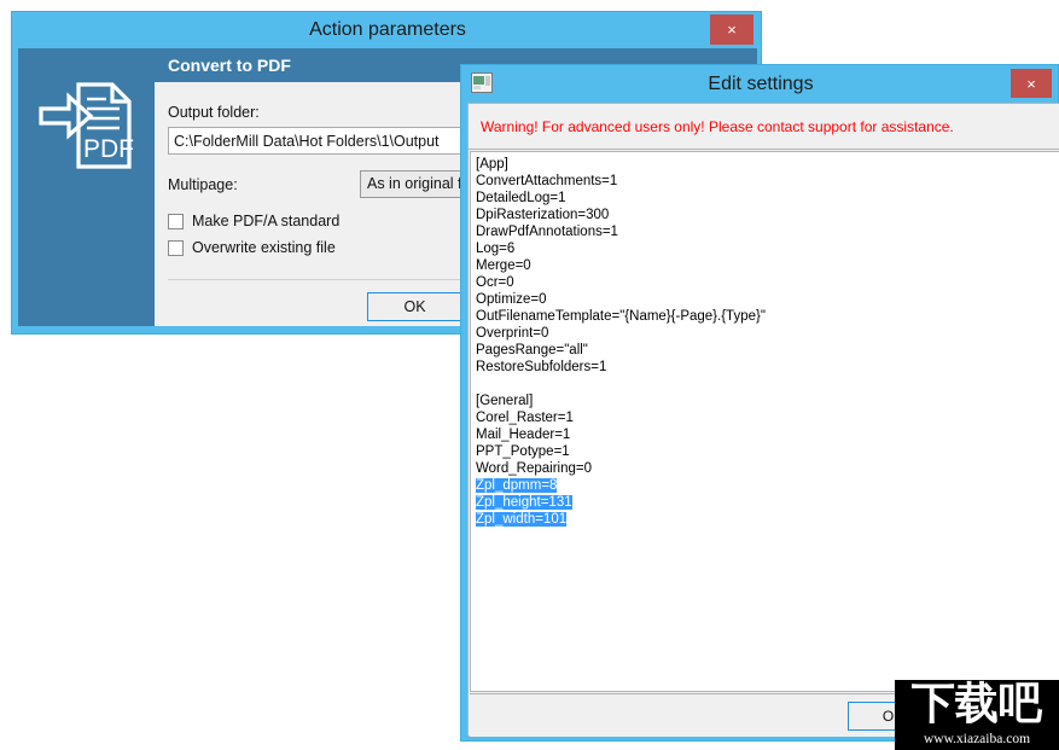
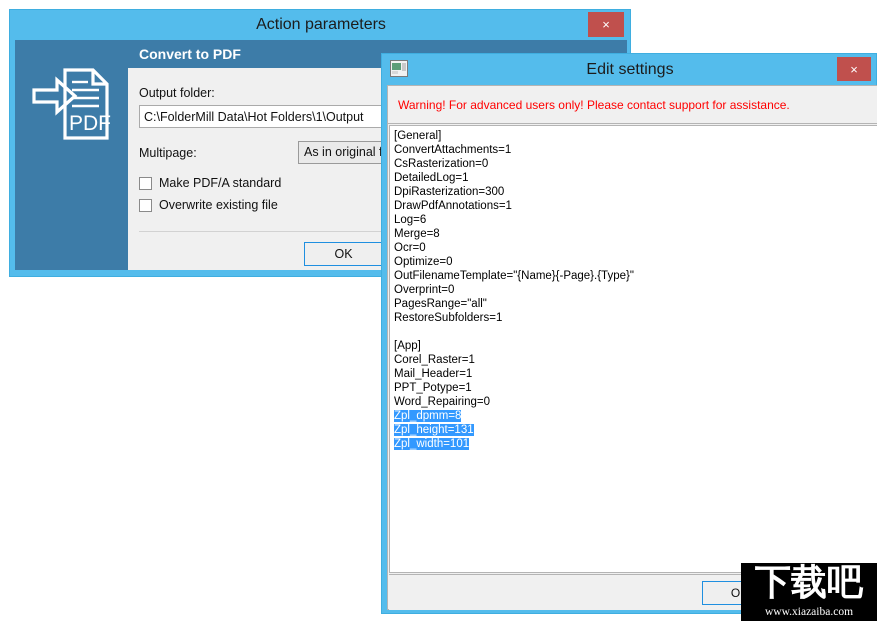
  Action parameters
  ×
  PDF
  Convert to PDF
  Output folder:
  C:\FolderMill Data\Hot Folders\1\Output
  Multipage:
  As in original
  Make PDF/A standard
  Overwrite existing file
  OK
  Edit settings
  ×
  Warning! For advanced users only! Please contact support for assistance.
- [App]
+ [General]
  ConvertAttachments=1
+ CsRasterization=0
  DetailedLog=1
  DpiRasterization=300
  DrawPdfAnnotations=1
  Log=6
- Merge=0
+ Merge=8
  Ocr=0
  Optimize=0
  OutFilenameTemplate="{Name}{-Page}.{Type}"
  Overprint=0
  PagesRange="all"
  RestoreSubfolders=1
- [General]
+ [App]
  Corel_Raster=1
  Mail_Header=1
  PPT_Potype=1
  Word_Repairing=0
  Zpl_dpmm=8
  Zpl_height=131
  Zpl_width=101
  下载吧
  www.xiazaiba.com
